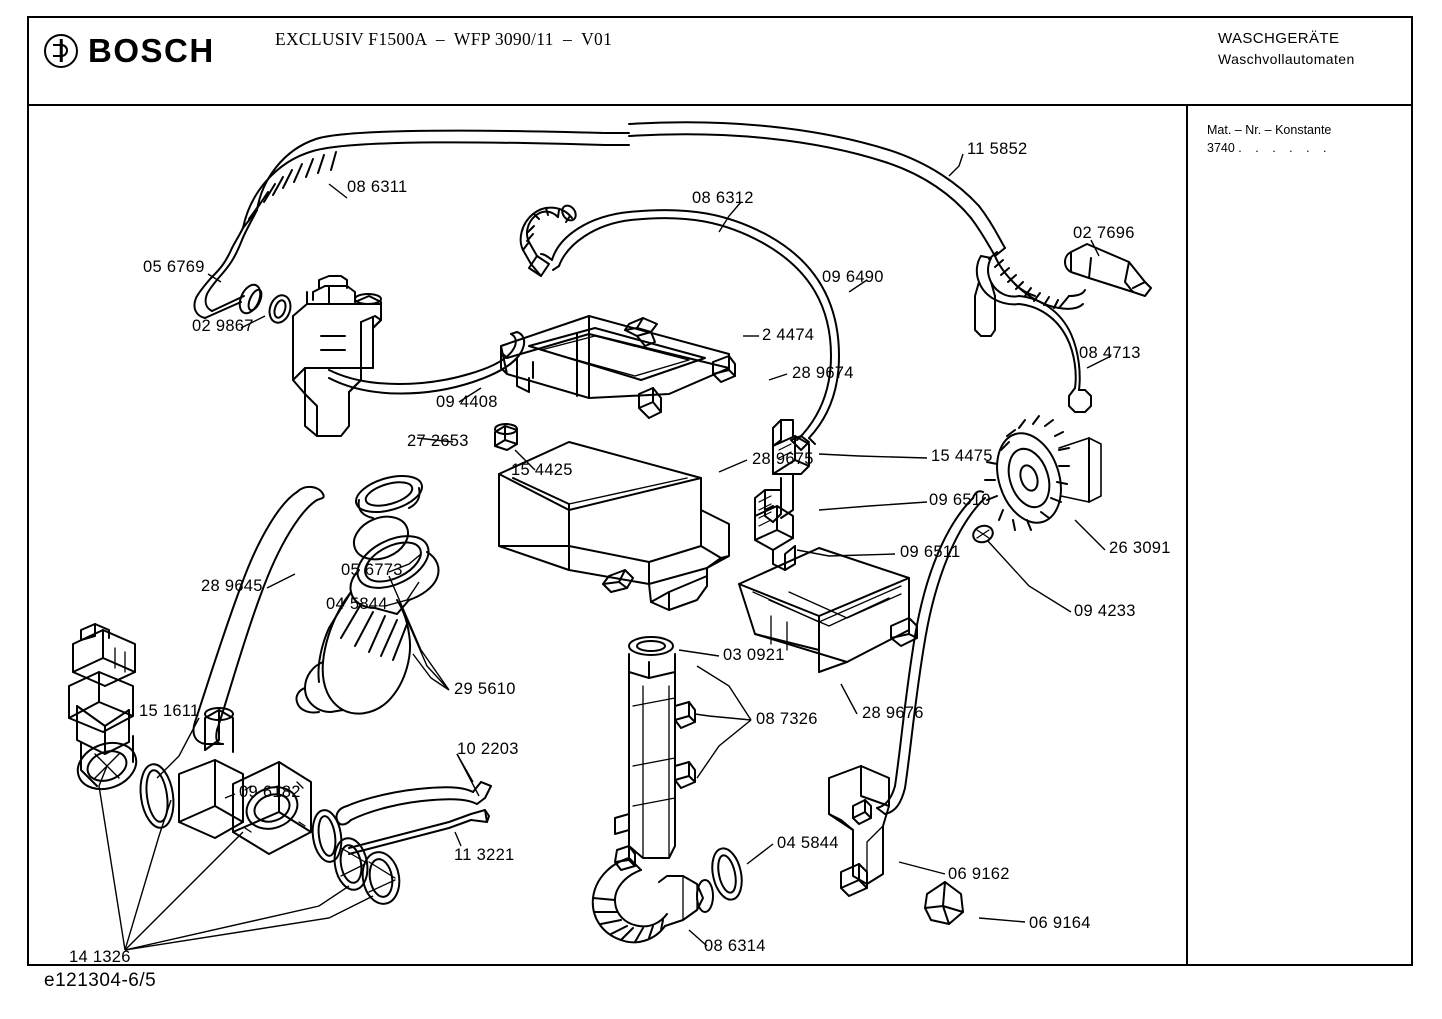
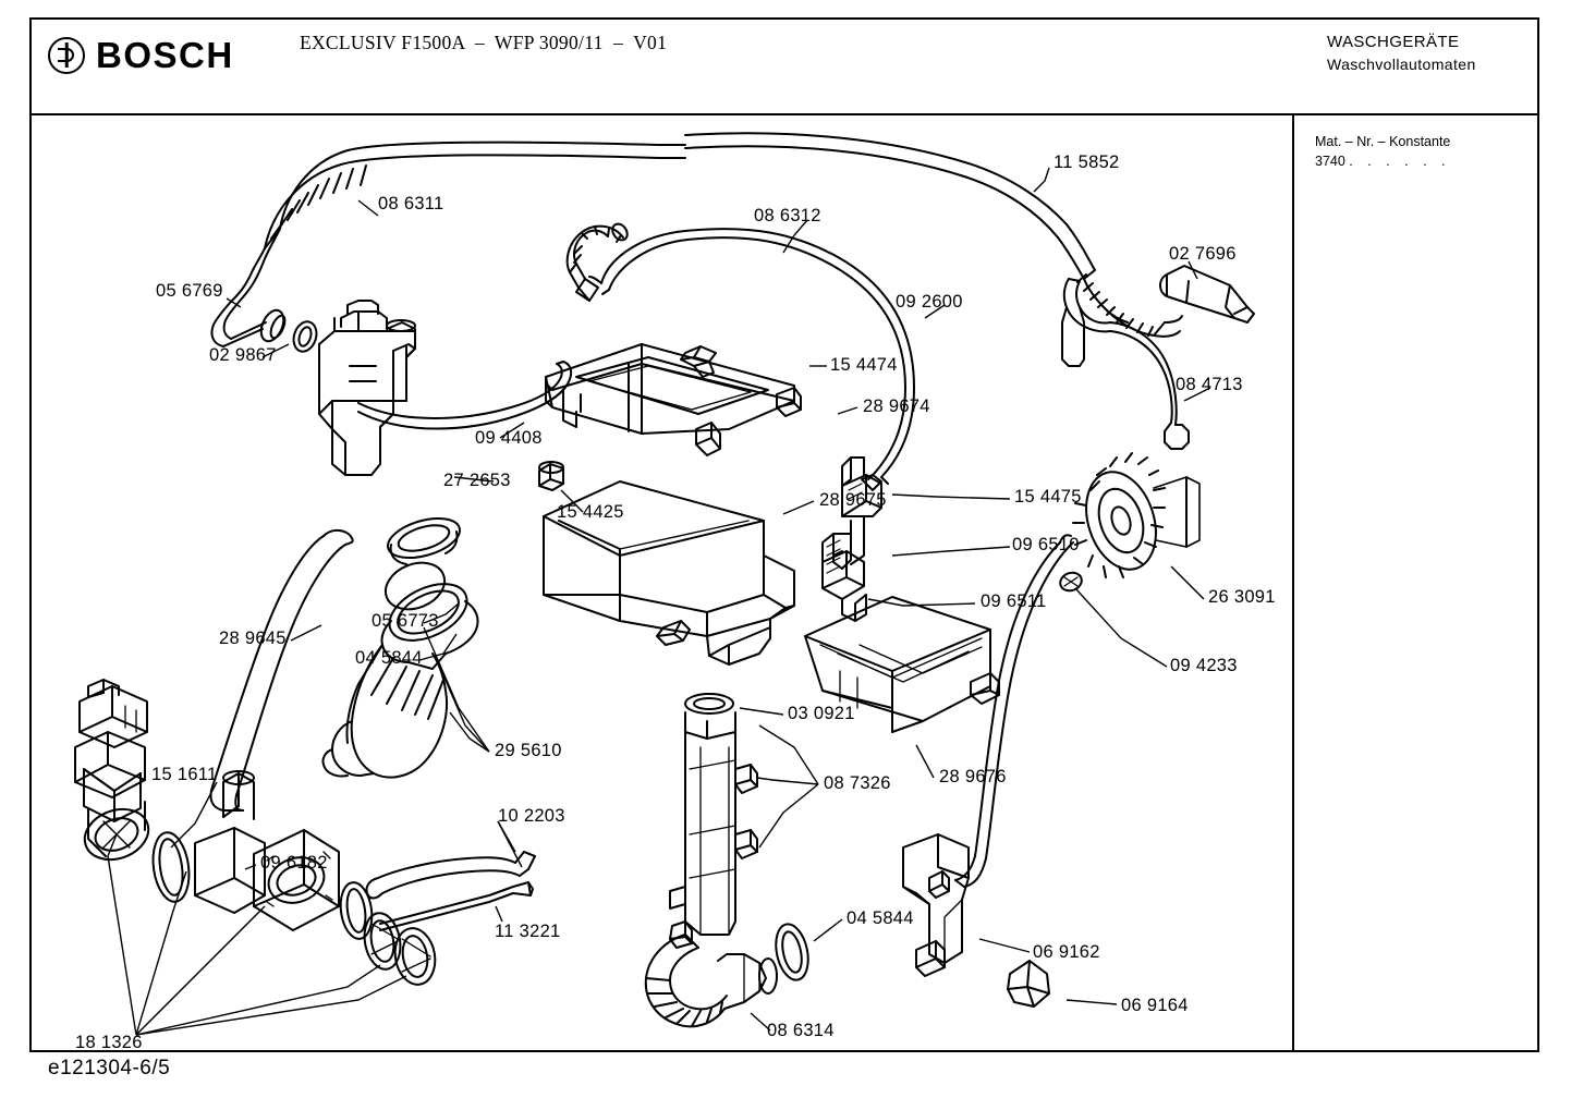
  BOSCH
  EXCLUSIV F1500A – WFP 3090/11 – V01
  WASCHGERÄTE
  Waschvollautomaten
  Mat. – Nr. – Konstante
  3740 . . . . . .
  e121304-6/5
  08 6311
  05 6769
  02 9867
  27 2653
  09 4408
  08 6312
  11 5852
  02 7696
- 09 6490
+ 09 2600
  08 4713
- 2 4474
+ 15 4474
  28 9674
  15 4425
  28 9675
  15 4475
  09 6510
  09 6511
  26 3091
  09 4233
  28 9645
  05 6773
  04 5844
  29 5610
  15 1611
  09 6182
- 14 1326
+ 18 1326
  10 2203
  11 3221
  03 0921
  08 7326
  28 9676
  04 5844
  08 6314
  06 9162
  06 9164
